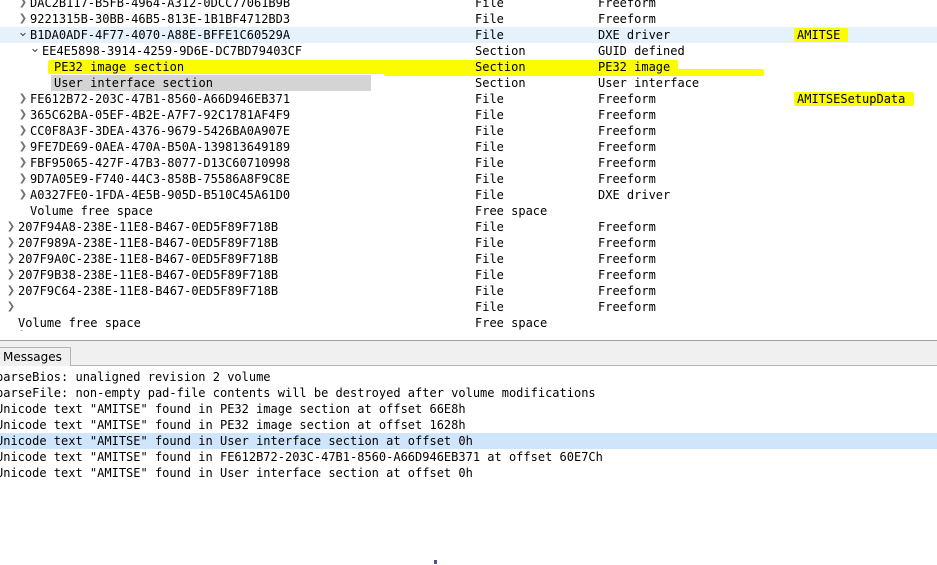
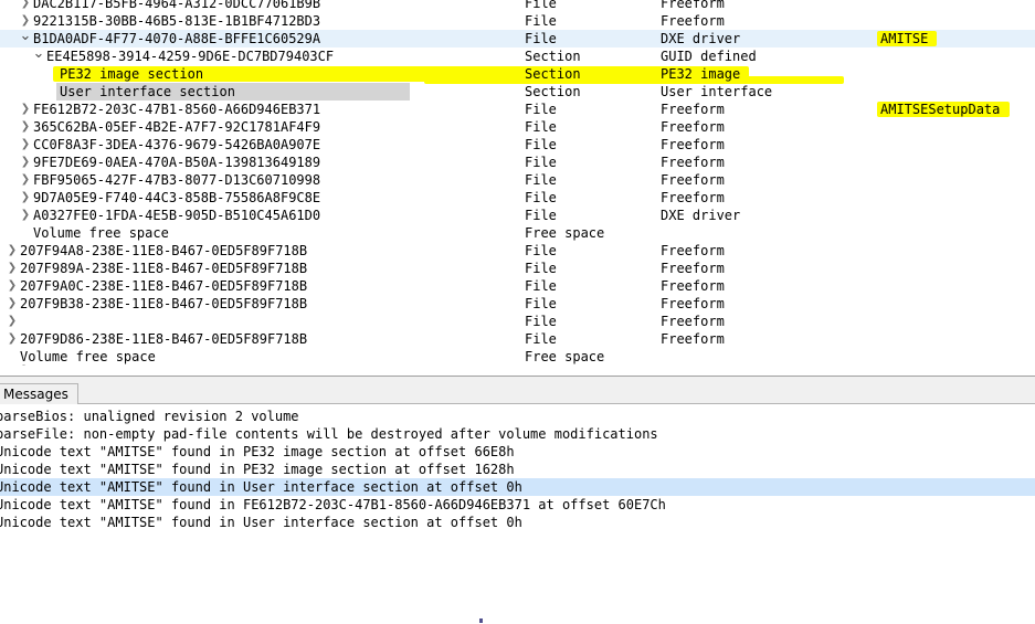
  ❯
  DAC2B117-B5FB-4964-A312-0DCC77061B9B
  File
  Freeform
  ❯
  9221315B-30BB-46B5-813E-1B1BF4712BD3
  File
  Freeform
  ⌄
  B1DA0ADF-4F77-4070-A88E-BFFE1C60529A
  File
  DXE driver
  AMITSE
  ⌄
  EE4E5898-3914-4259-9D6E-DC7BD79403CF
  Section
  GUID defined
  PE32 image section
  Section
  PE32 image
  User interface section
  Section
  User interface
  ❯
  FE612B72-203C-47B1-8560-A66D946EB371
  File
  Freeform
  AMITSESetupData
  ❯
  365C62BA-05EF-4B2E-A7F7-92C1781AF4F9
  File
  Freeform
  ❯
  CC0F8A3F-3DEA-4376-9679-5426BA0A907E
  File
  Freeform
  ❯
  9FE7DE69-0AEA-470A-B50A-139813649189
  File
  Freeform
  ❯
  FBF95065-427F-47B3-8077-D13C60710998
  File
  Freeform
  ❯
  9D7A05E9-F740-44C3-858B-75586A8F9C8E
  File
  Freeform
  ❯
  A0327FE0-1FDA-4E5B-905D-B510C45A61D0
  File
  DXE driver
  Volume free space
  Free space
  ❯
  207F94A8-238E-11E8-B467-0ED5F89F718B
  File
  Freeform
  ❯
  207F989A-238E-11E8-B467-0ED5F89F718B
  File
  Freeform
  ❯
  207F9A0C-238E-11E8-B467-0ED5F89F718B
  File
  Freeform
  ❯
  207F9B38-238E-11E8-B467-0ED5F89F718B
  File
  Freeform
  ❯
- 207F9C64-238E-11E8-B467-0ED5F89F718B
  File
  Freeform
  ❯
+ 207F9D86-238E-11E8-B467-0ED5F89F718B
  File
  Freeform
  Volume free space
  Free space
  Messages
  arseBios: unaligned revision 2 volume
  arseFile: non-empty pad-file contents will be destroyed after volume modifications
  nicode text "AMITSE" found in PE32 image section at offset 66E8h
  nicode text "AMITSE" found in PE32 image section at offset 1628h
  nicode text "AMITSE" found in User interface section at offset 0h
  nicode text "AMITSE" found in FE612B72-203C-47B1-8560-A66D946EB371 at offset 60E7Ch
  nicode text "AMITSE" found in User interface section at offset 0h
